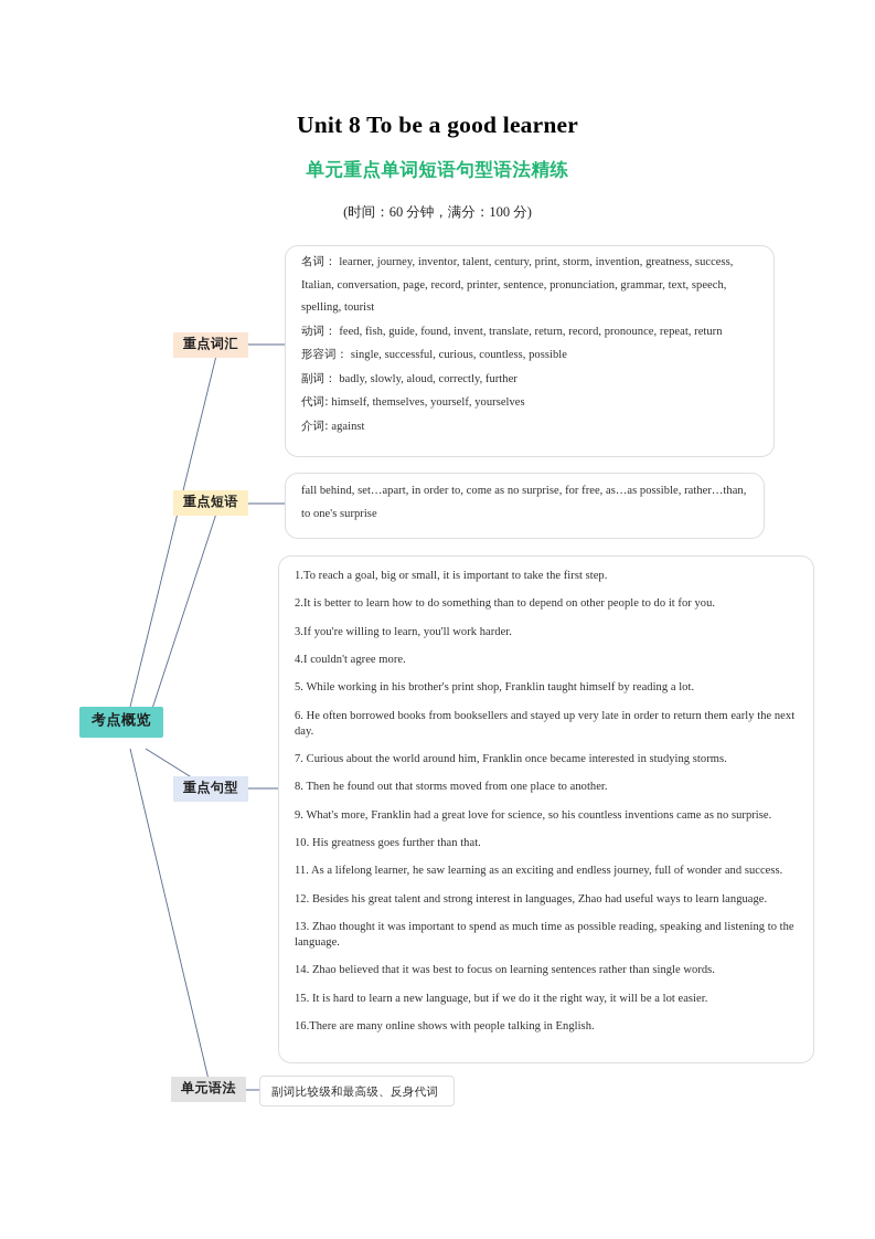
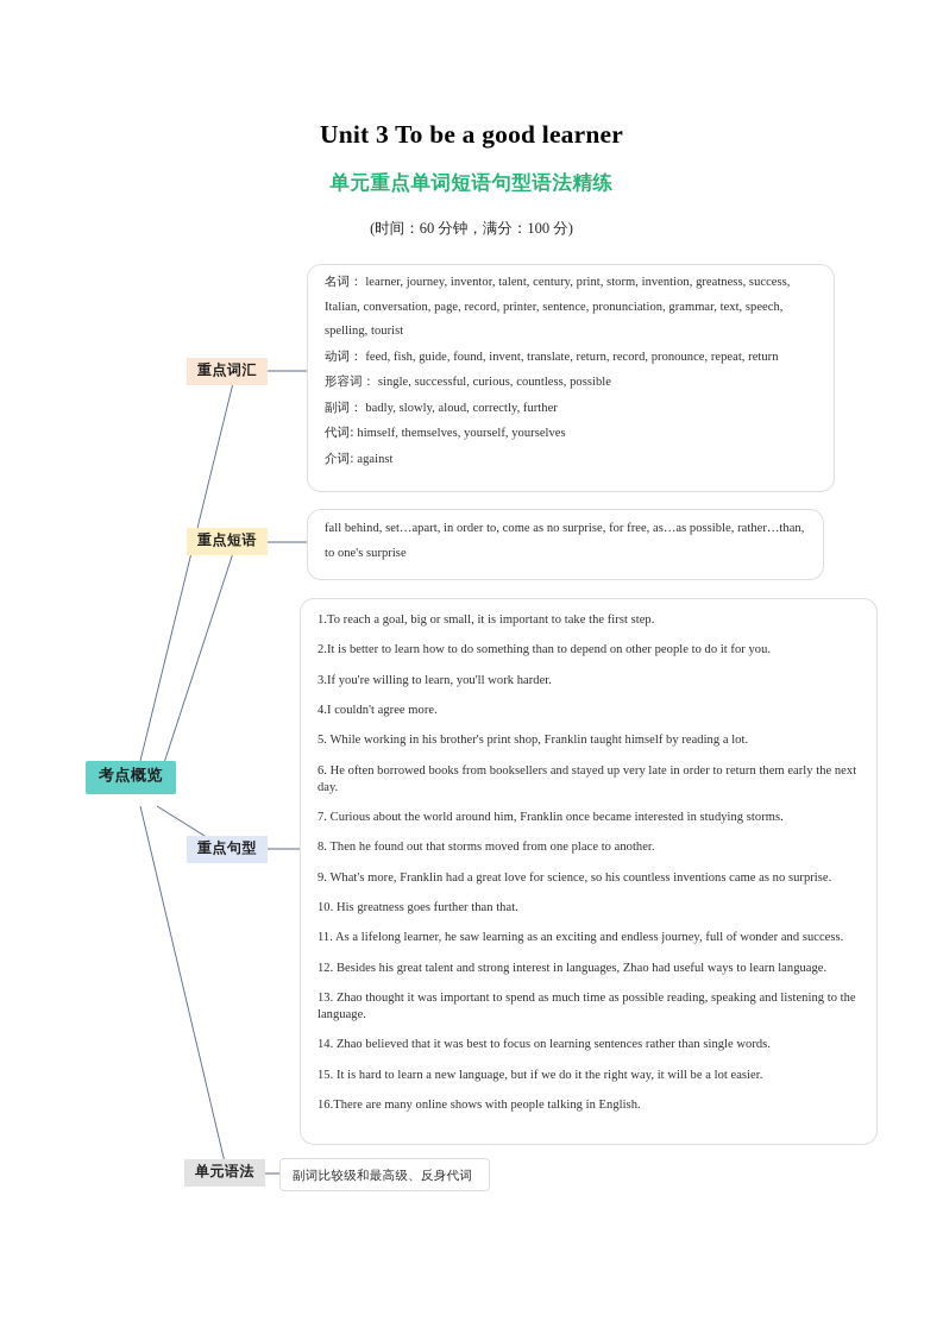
- Unit 8 To be a good learner
+ Unit 3 To be a good learner
  单元重点单词短语句型语法精练
  (时间：60 分钟，满分：100 分)
  考点概览
  重点词汇
  重点短语
  重点句型
  单元语法
  名词： learner, journey, inventor, talent, century, print, storm, invention, greatness, success,
  Italian, conversation, page, record, printer, sentence, pronunciation, grammar, text, speech,
  spelling, tourist
  动词： feed, fish, guide, found, invent, translate, return, record, pronounce, repeat, return
  形容词： single, successful, curious, countless, possible
  副词： badly, slowly, aloud, correctly, further
  代词: himself, themselves, yourself, yourselves
  介词: against
  fall behind, set…apart, in order to, come as no surprise, for free, as…as possible, rather…than,
  to one's surprise
  1.To reach a goal, big or small, it is important to take the first step.
  2.It is better to learn how to do something than to depend on other people to do it for you.
  3.If you're willing to learn, you'll work harder.
  4.I couldn't agree more.
  5. While working in his brother's print shop, Franklin taught himself by reading a lot.
  6. He often borrowed books from booksellers and stayed up very late in order to return them early the next day.
  7. Curious about the world around him, Franklin once became interested in studying storms.
  8. Then he found out that storms moved from one place to another.
  9. What's more, Franklin had a great love for science, so his countless inventions came as no surprise.
  10. His greatness goes further than that.
  11. As a lifelong learner, he saw learning as an exciting and endless journey, full of wonder and success.
  12. Besides his great talent and strong interest in languages, Zhao had useful ways to learn language.
  13. Zhao thought it was important to spend as much time as possible reading, speaking and listening to the language.
  14. Zhao believed that it was best to focus on learning sentences rather than single words.
  15. It is hard to learn a new language, but if we do it the right way, it will be a lot easier.
  16.There are many online shows with people talking in English.
  副词比较级和最高级、反身代词
